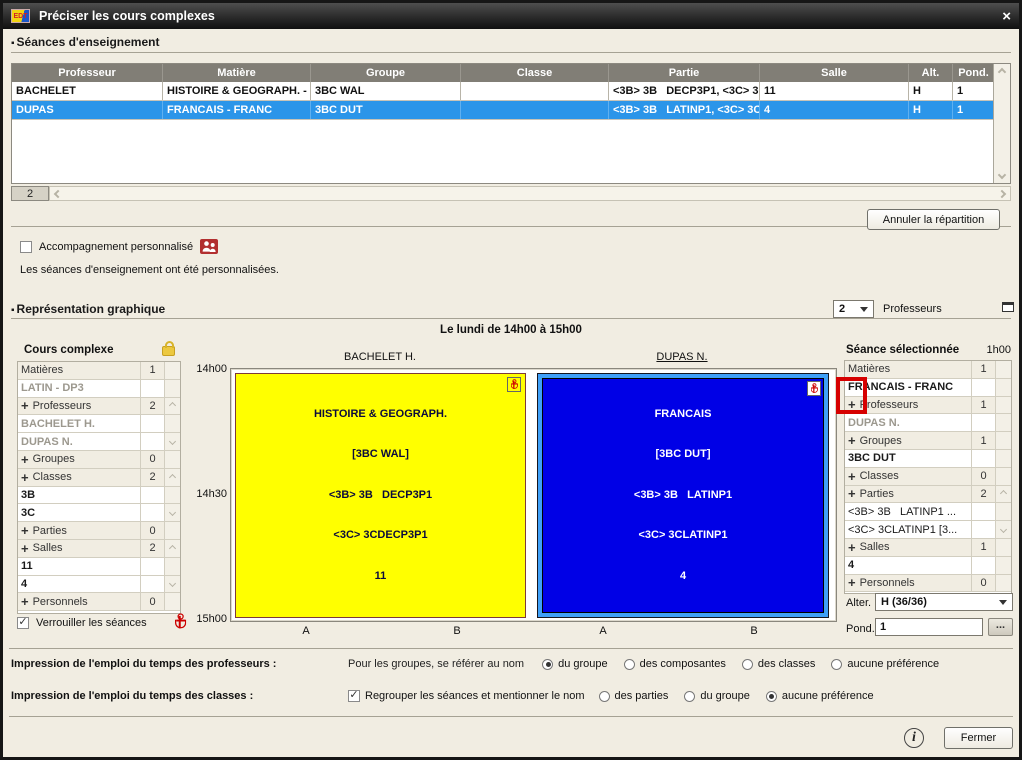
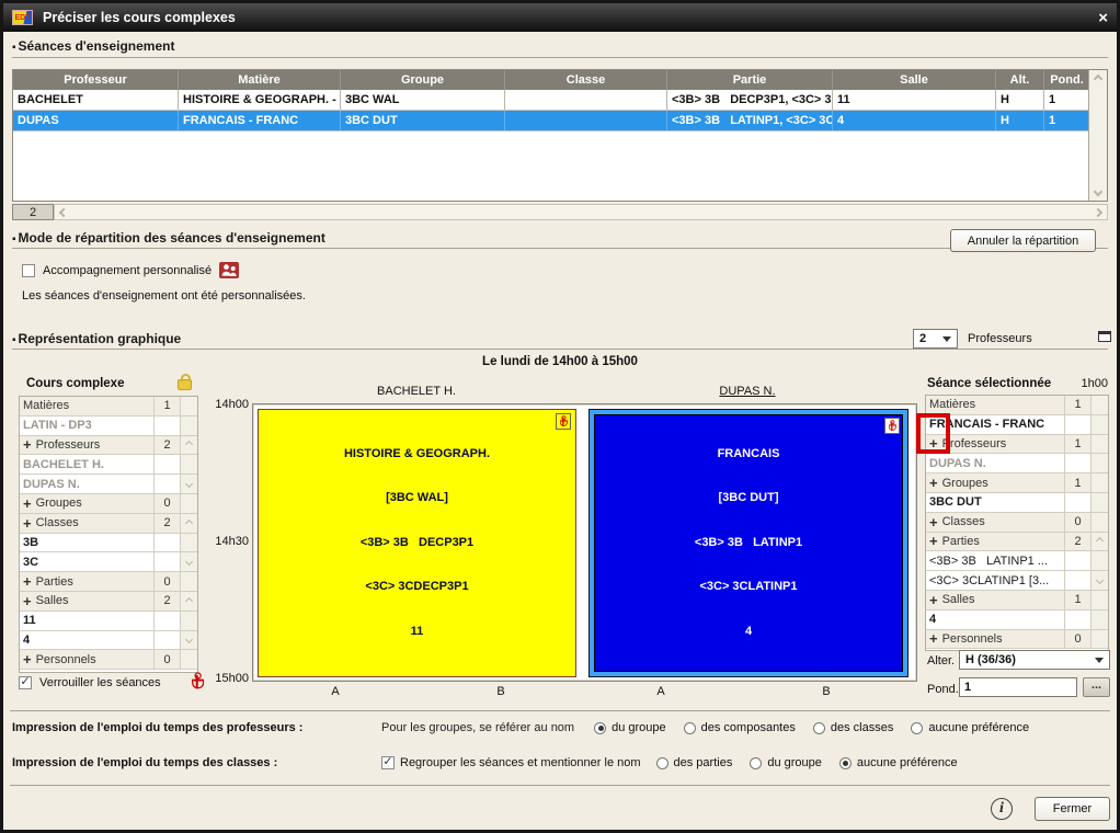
  Préciser les cours complexes
  ×
  Séances d'enseignement
  Professeur
  Matière
  Groupe
  Classe
  Partie
  Salle
  Alt.
  Pond.
  BACHELET
  HISTOIRE & GEOGRAPH. -
  3BC WAL
  <3B> 3B DECP3P1, <3C> 3
  11
  H
  1
  DUPAS
  FRANCAIS - FRANC
  3BC DUT
  <3B> 3B LATINP1, <3C> 3C
  4
  H
  1
  2
+ Mode de répartition des séances d'enseignement
  Annuler la répartition
  Accompagnement personnalisé
  Les séances d'enseignement ont été personnalisées.
  Représentation graphique
  2
  Professeurs
  Le lundi de 14h00 à 15h00
  Cours complexe
  Matières
  1
  LATIN - DP3
  +
  Professeurs
  2
  BACHELET H.
  DUPAS N.
  +
  Groupes
  0
  +
  Classes
  2
  3B
  3C
  +
  Parties
  0
  +
  Salles
  2
  11
  4
  +
  Personnels
  0
  Verrouiller les séances
  14h00
  14h30
  15h00
  BACHELET H.
  DUPAS N.
  HISTOIRE & GEOGRAPH.
  [3BC WAL]
  <3B> 3B DECP3P1
  <3C> 3CDECP3P1
  11
  FRANCAIS
  [3BC DUT]
  <3B> 3B LATINP1
  <3C> 3CLATINP1
  4
  A
  B
  A
  B
  Séance sélectionnée
  1h00
  Matières
  1
  FRANCAIS - FRANC
  +
  Professeurs
  1
  DUPAS N.
  +
  Groupes
  1
  3BC DUT
  +
  Classes
  0
  +
  Parties
  2
  <3B> 3B LATINP1 ...
  <3C> 3CLATINP1 [3...
  +
  Salles
  1
  4
  +
  Personnels
  0
  Alter.
  H (36/36)
  Pond.
  1
  ...
  Impression de l'emploi du temps des professeurs :
  Pour les groupes, se référer au nom
  du groupe
  des composantes
  des classes
  aucune préférence
  Impression de l'emploi du temps des classes :
  Regrouper les séances et mentionner le nom
  des parties
  du groupe
  aucune préférence
  i
  Fermer
